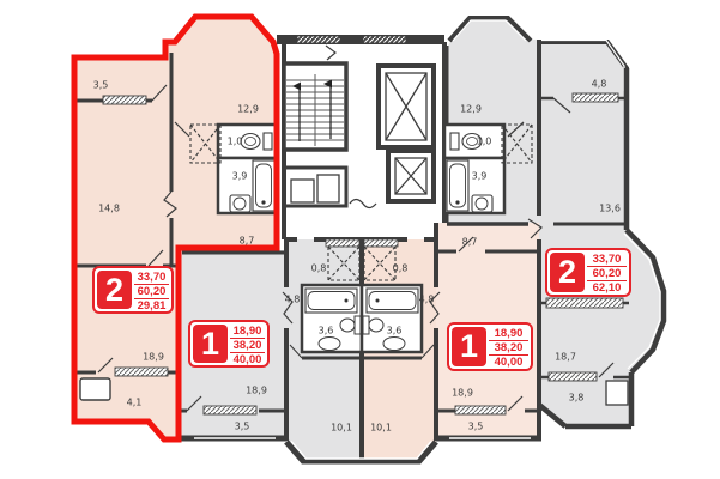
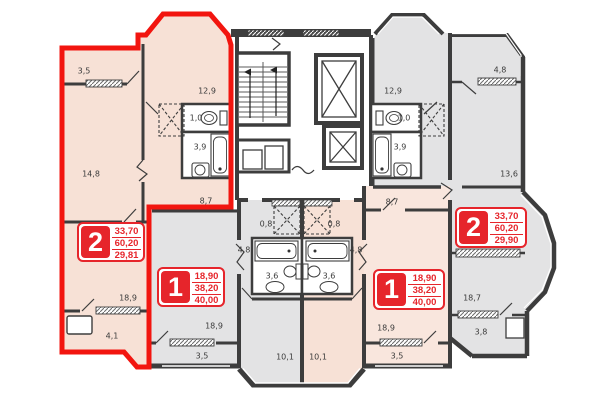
  3,5
  12,9
  1,0
  3,9
  14,8
  8,7
  18,9
  4,1
  18,9
  3,5
  0,8
  0,8
  4,8
  4,8
  3,6
  3,6
  10,1
  10,1
  12,9
  1,0
  3,9
  8,7
  4,8
  13,6
  18,9
  3,5
  18,7
  3,8
  2
  33,70
  60,20
  29,81
  1
  18,90
  38,20
  40,00
  1
  18,90
  38,20
  40,00
  2
  33,70
  60,20
- 62,10
+ 29,90
